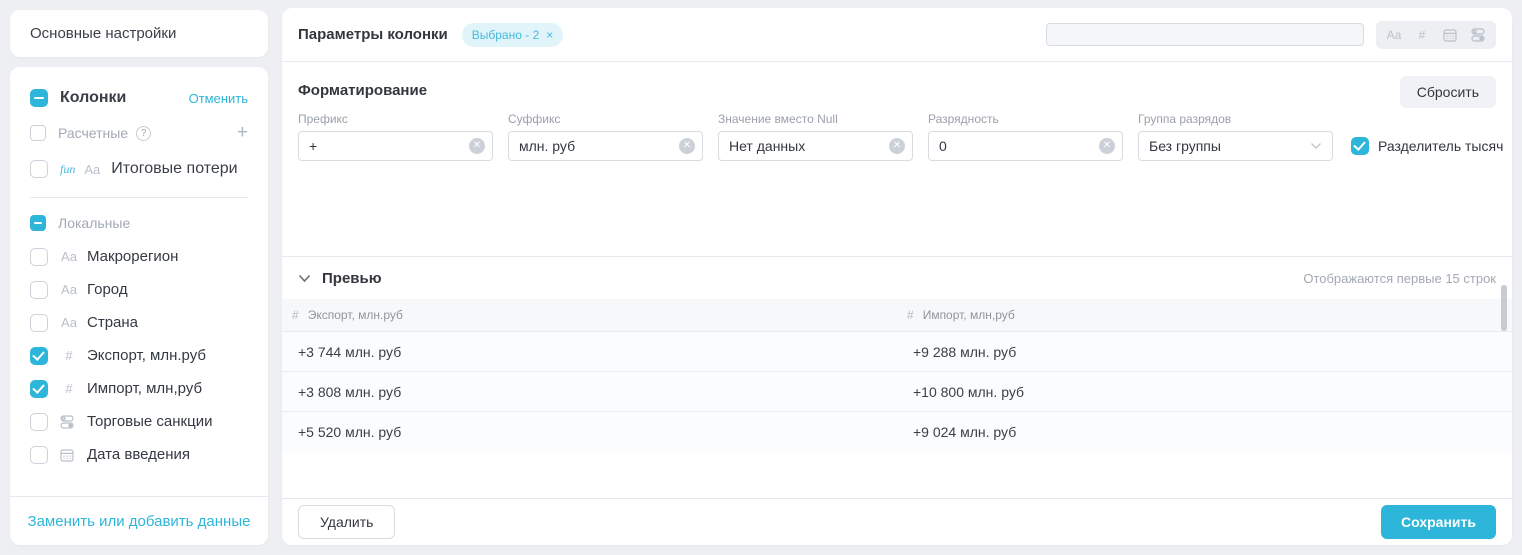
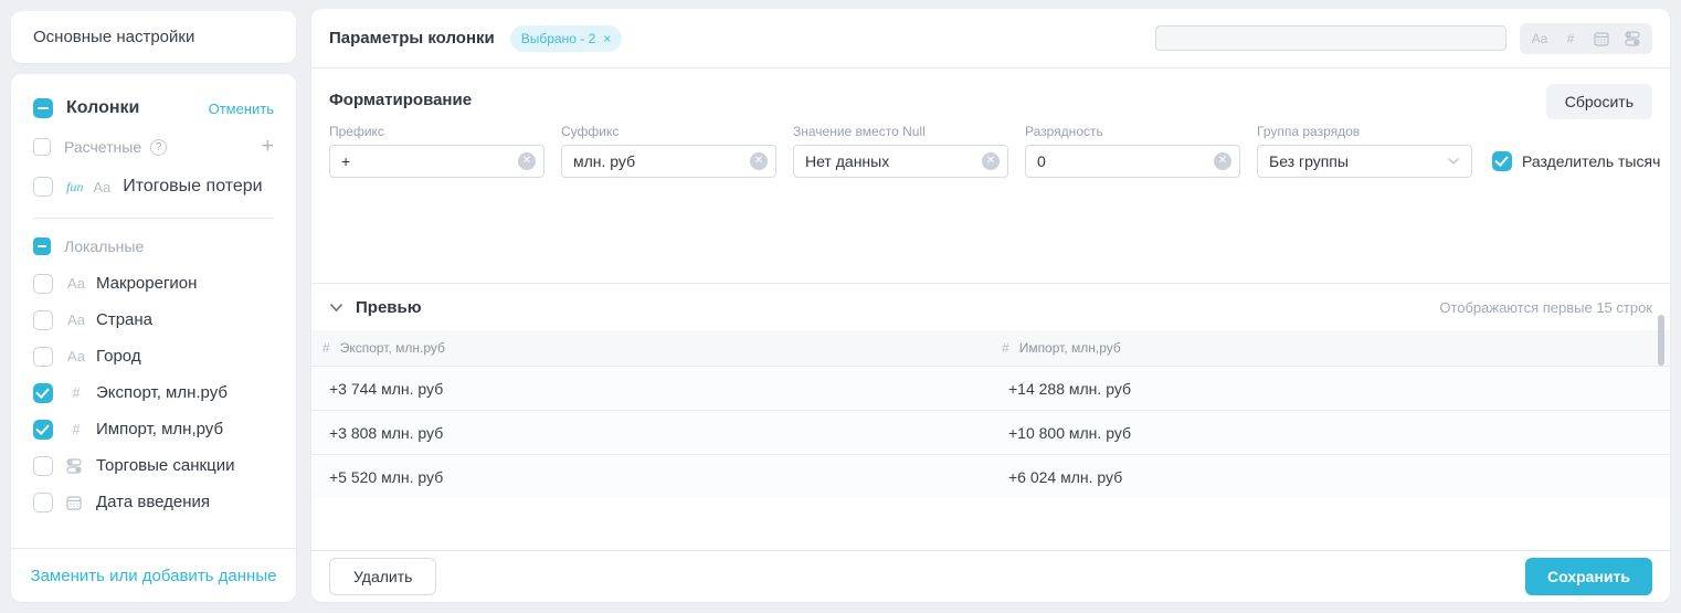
  Основные настройки
  Колонки
  Отменить
  Расчетные
  ?
  +
  fun
  Aa
  Итоговые потери
  Локальные
  Aa
  Макрорегион
  Aa
- Город
+ Страна
  Aa
- Страна
+ Город
  #
  Экспорт, млн.руб
  #
  Импорт, млн,руб
  Торговые санкции
  Дата введения
  Заменить или добавить данные
  Параметры колонки
  Выбрано - 2
  ×
  Aa
  #
  Форматирование
  Сбросить
  Префикс
  +
  ✕
  Суффикс
  млн. руб
  ✕
  Значение вместо Null
  Нет данных
  ✕
  Разрядность
  0
  ✕
  Группа разрядов
  Без группы
  Разделитель тысяч
  Превью
  Отображаются первые 15 строк
  #
  Экспорт, млн.руб
  #
  Импорт, млн,руб
  +3 744 млн. руб
- +9 288 млн. руб
+ +14 288 млн. руб
  +3 808 млн. руб
  +10 800 млн. руб
  +5 520 млн. руб
- +9 024 млн. руб
+ +6 024 млн. руб
  Удалить
  Сохранить
